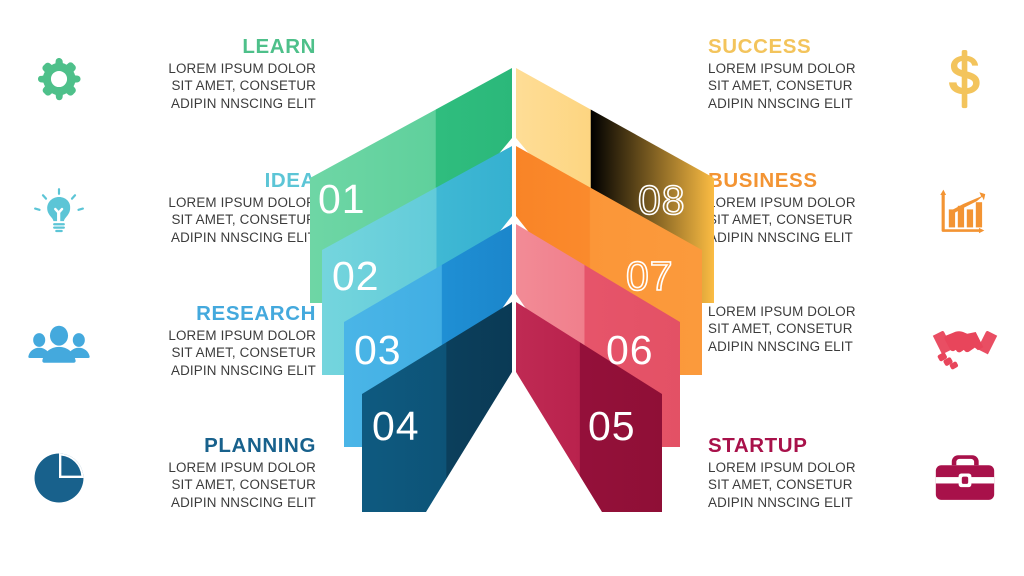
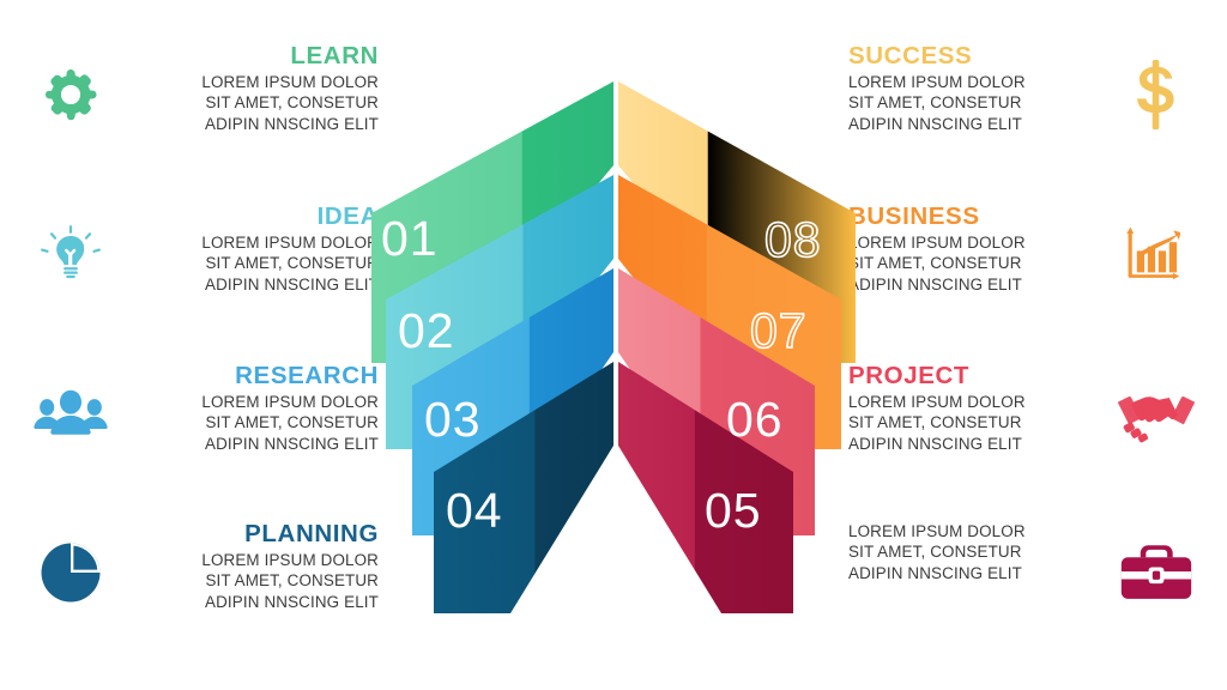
  LEARN
  LOREM IPSUM DOLOR
  SIT AMET, CONSETUR
  ADIPIN NNSCING ELIT
  IDEA
  LOREM IPSUM DOLO
  SIT AMET, CONSETU
  ADIPIN NNSCING ELI
  RESEARCH
  LOREM IPSUM DOLOR
  SIT AMET, CONSETUR
  ADIPIN NNSCING ELIT
  PLANNING
  LOREM IPSUM DOLOR
  SIT AMET, CONSETUR
  ADIPIN NNSCING ELIT
  SUCCESS
  LOREM IPSUM DOLOR
  SIT AMET, CONSETUR
  ADIPIN NNSCING ELIT
  BUSINESS
  OREM IPSUM DOLOR
  IT AMET, CONSETUR
  DIPIN NNSCING ELIT
+ PROJECT
  LOREM IPSUM DOLOR
  SIT AMET, CONSETUR
  ADIPIN NNSCING ELIT
- STARTUP
  LOREM IPSUM DOLOR
  SIT AMET, CONSETUR
  ADIPIN NNSCING ELIT
  01
  02
  03
  04
  08
  07
  06
  05
